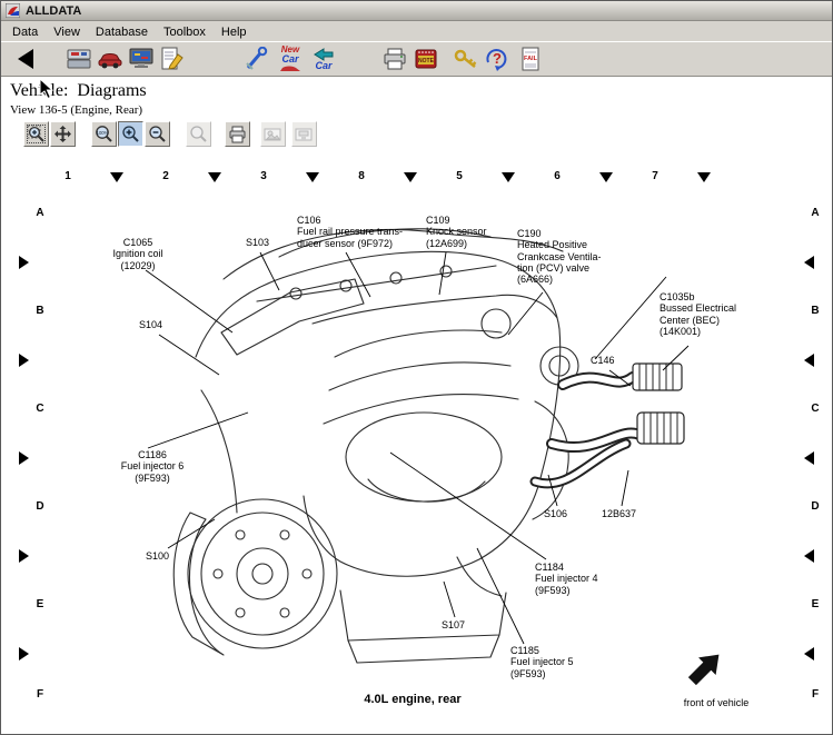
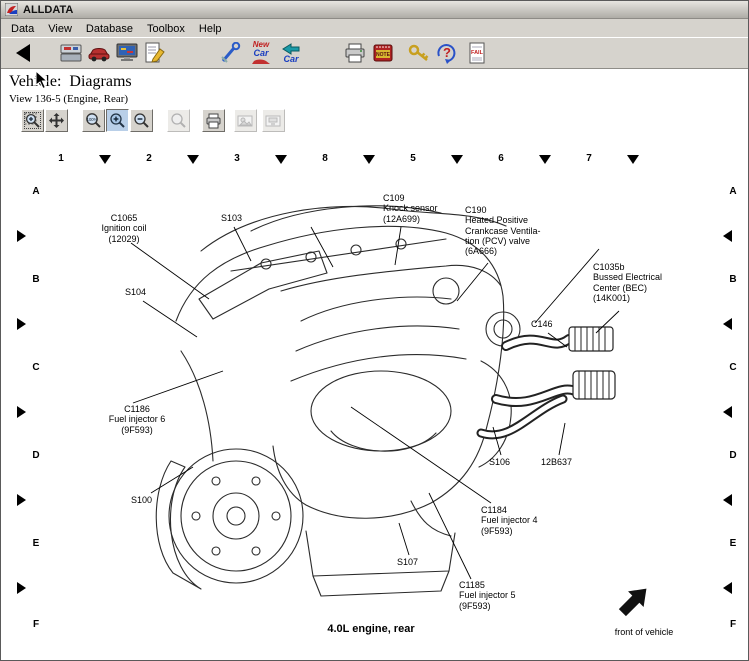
  ALLDATA
  Data
  View
  Database
  Toolbox
  Help
  New
  Car
  Car
  ?
  Vehe: Diagrams
  View 136-5 (Engine, Rear)
  1
  2
  3
  8
  5
  6
  7
  A
  B
  C
  D
  E
  F
  A
  B
  C
  D
  E
  F
  C1065
  Ignition coil
  (12029)
  S103
- C106
- Fuel rail pressure trans-
- ducer sensor (9F972)
  C109
  Knock sensor
  (12A699)
  C190
  Heated Positive
  Crankcase Ventila-
  tion (PCV) valve
  (6A666)
  C1035b
  Bussed Electrical
  Center (BEC)
  (14K001)
  S104
  C146
  C1186
  Fuel injector 6
  (9F593)
  S100
  S106
  12B637
  C1184
  Fuel injector 4
  (9F593)
  S107
  C1185
  Fuel injector 5
  (9F593)
  4.0L engine, rear
  front of vehicle
